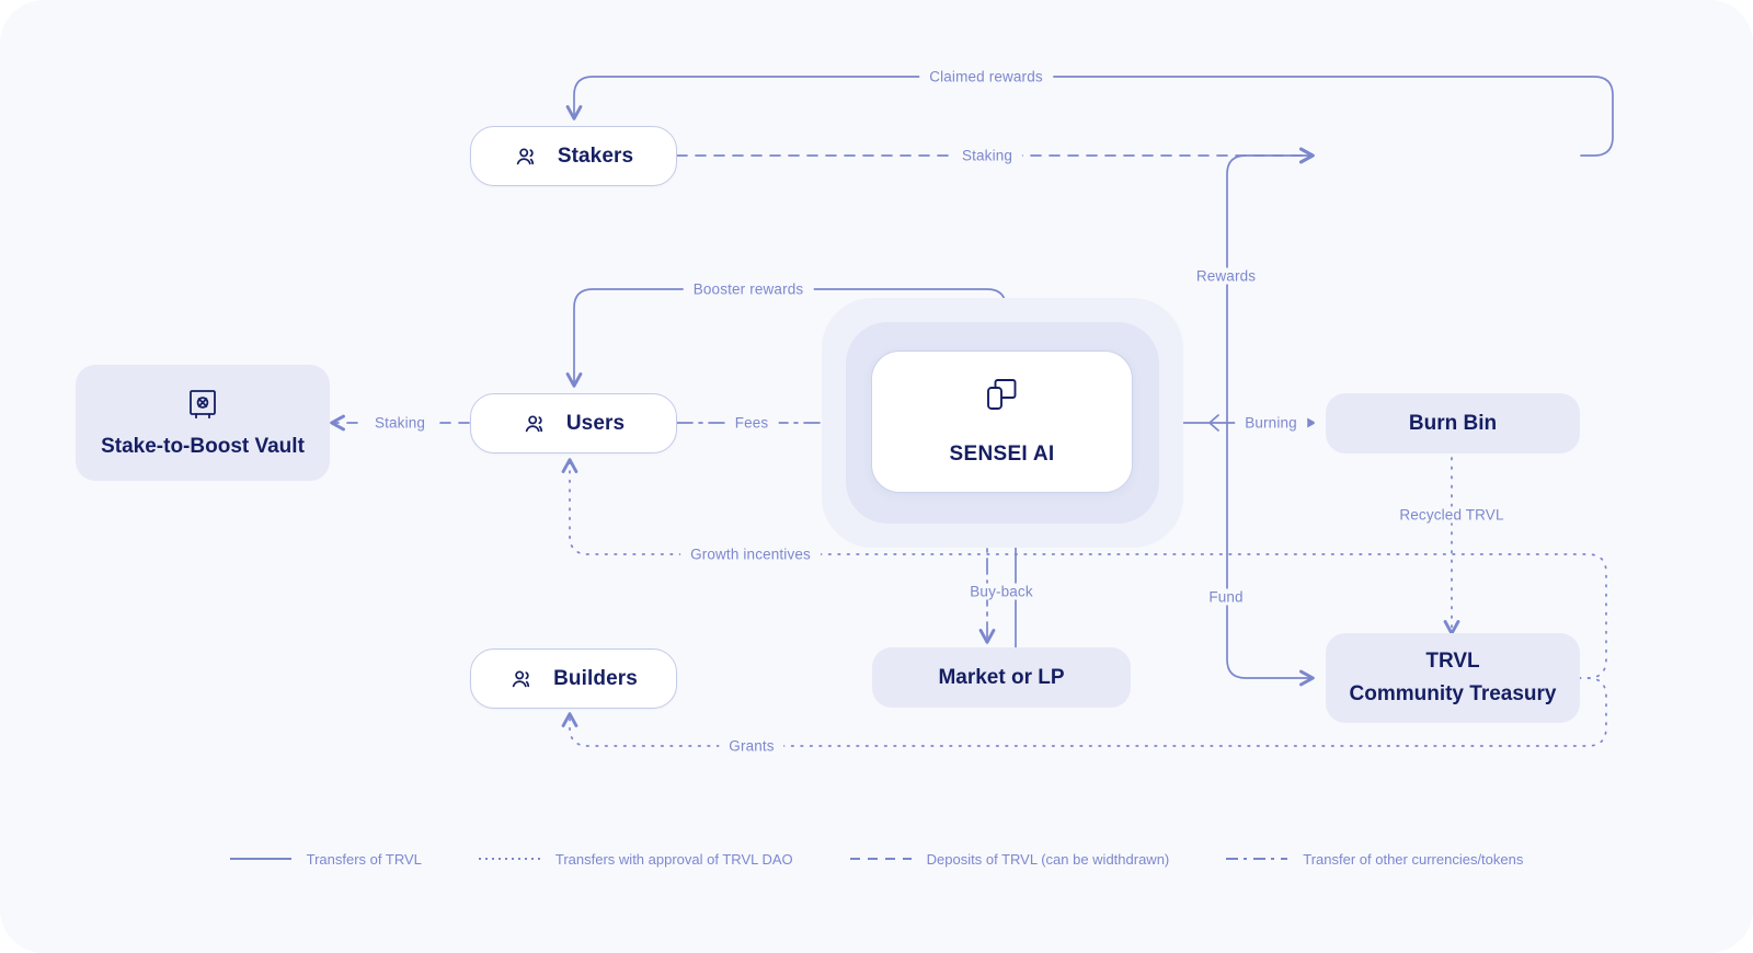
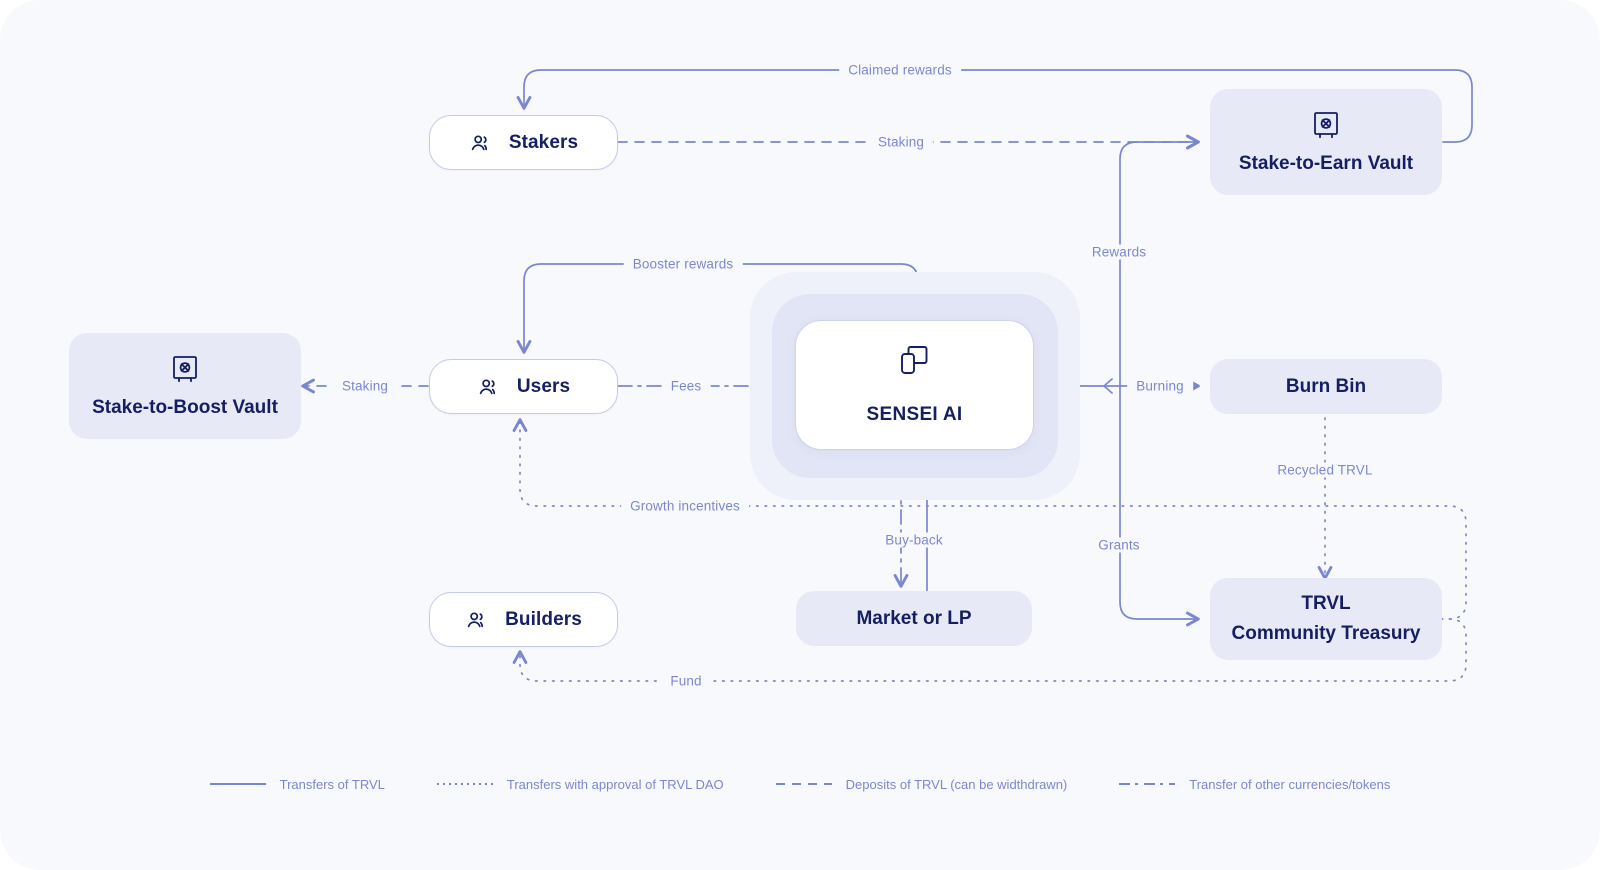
  Stakers
+ Stake-to-Earn Vault
  Stake-to-Boost Vault
  Users
  Builders
  SENSEI AI
  Burn Bin
  Market or LP
  TRVL
  Community Treasury
  Claimed rewards
  Staking
  Rewards
  Booster rewards
  Staking
  Fees
  Burning
  Recycled TRVL
- Fund
+ Grants
  Buy-back
  Growth incentives
- Grants
+ Fund
  Transfers of TRVL
  Transfers with approval of TRVL DAO
  Deposits of TRVL (can be widthdrawn)
  Transfer of other currencies/tokens
